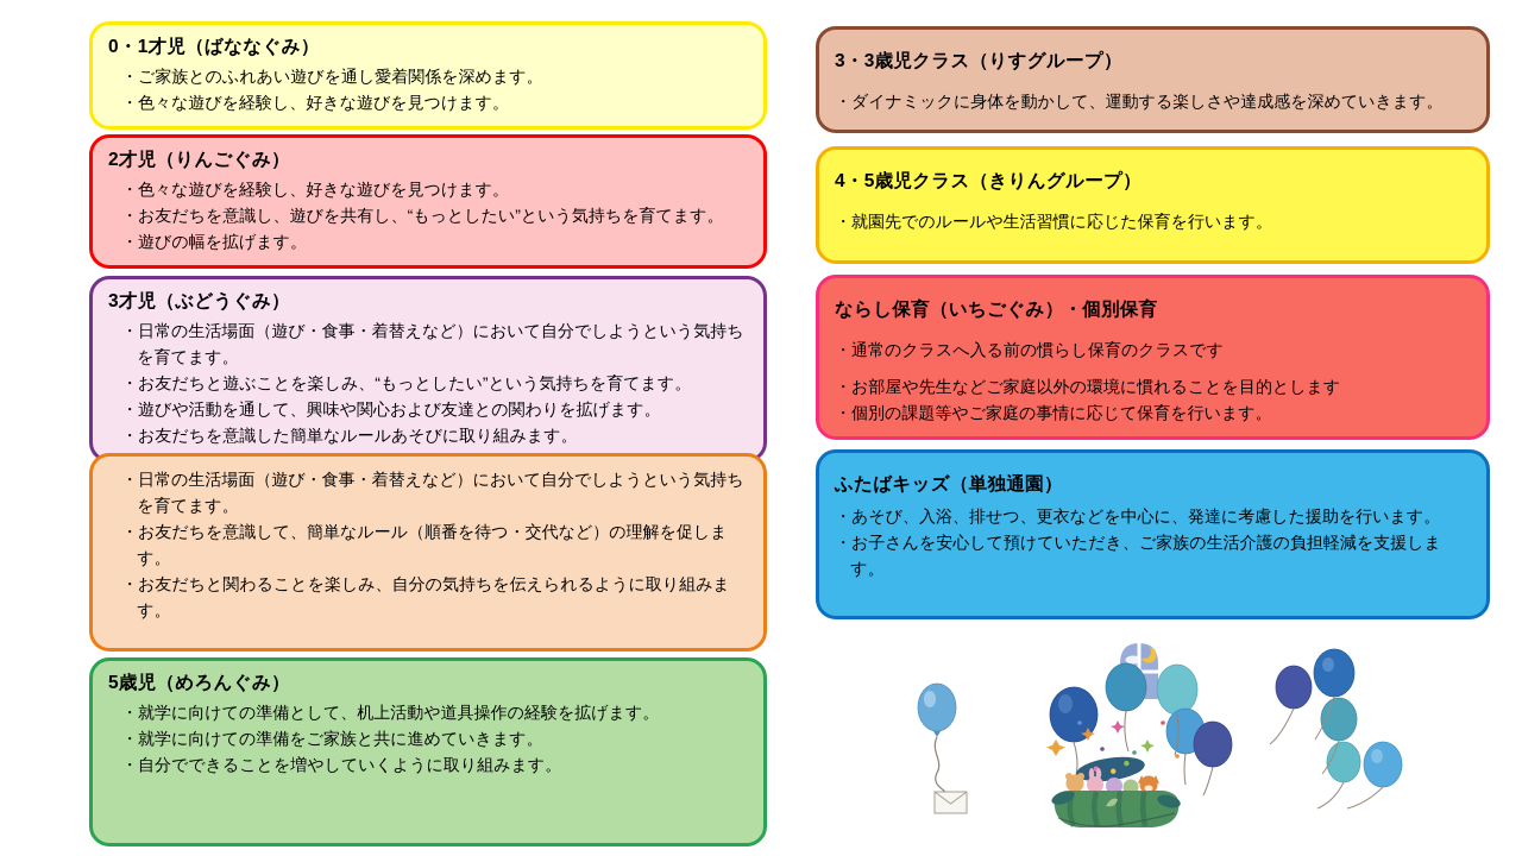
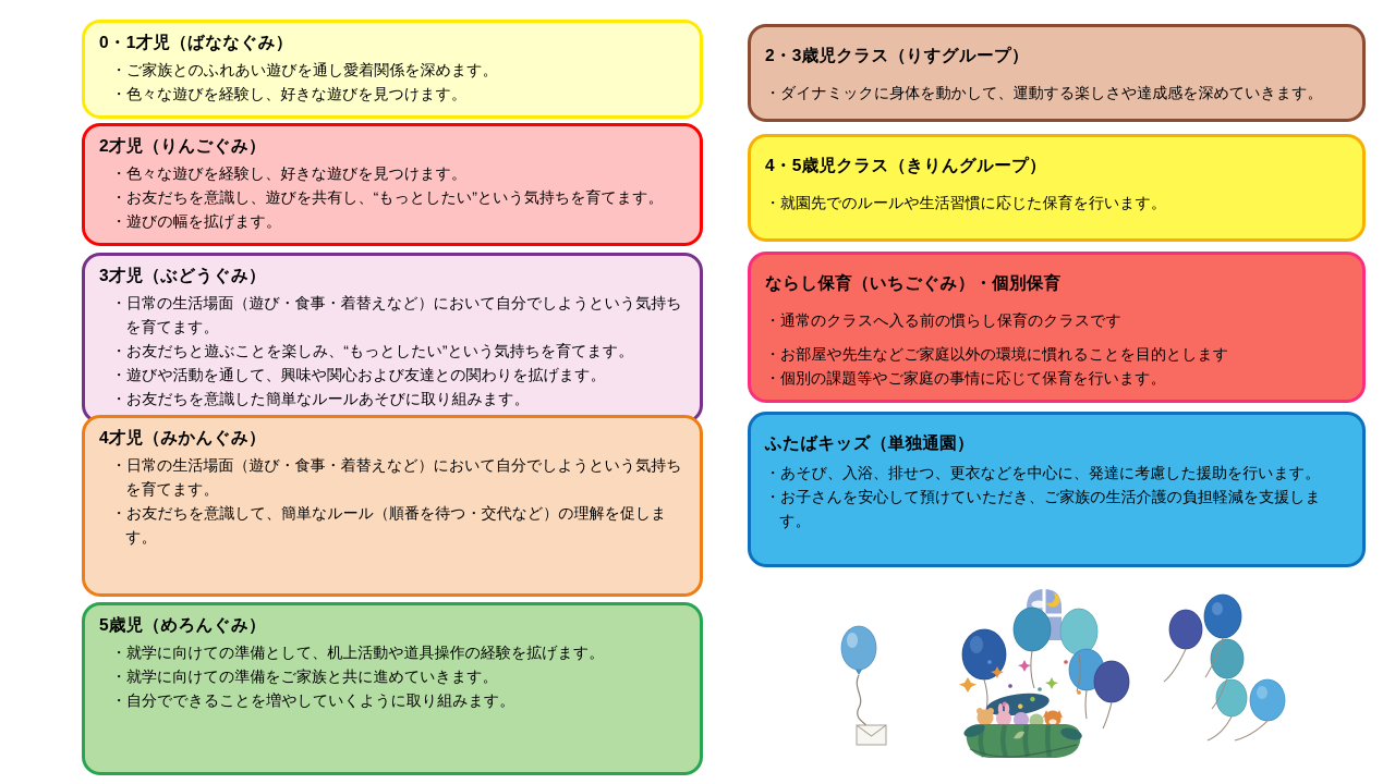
  0・1才児（ばななぐみ）
  ・ご家族とのふれあい遊びを通し愛着関係を深めます。
  ・色々な遊びを経験し、好きな遊びを見つけます。
  2才児（りんごぐみ）
  ・色々な遊びを経験し、好きな遊びを見つけます。
  ・お友だちを意識し、遊びを共有し、“もっとしたい”という気持ちを育てます。
  ・遊びの幅を拡げます。
  3才児（ぶどうぐみ）
  ・日常の生活場面（遊び・食事・着替えなど）において自分でしようという気持ちを育てます。
  ・お友だちと遊ぶことを楽しみ、“もっとしたい”という気持ちを育てます。
  ・遊びや活動を通して、興味や関心および友達との関わりを拡げます。
  ・お友だちを意識した簡単なルールあそびに取り組みます。
+ 4才児（みかんぐみ）
  ・日常の生活場面（遊び・食事・着替えなど）において自分でしようという気持ちを育てます。
  ・お友だちを意識して、簡単なルール（順番を待つ・交代など）の理解を促します。
- ・お友だちと関わることを楽しみ、自分の気持ちを伝えられるように取り組みます。
  5歳児（めろんぐみ）
  ・就学に向けての準備として、机上活動や道具操作の経験を拡げます。
  ・就学に向けての準備をご家族と共に進めていきます。
  ・自分でできることを増やしていくように取り組みます。
- 3・3歳児クラス（りすグループ）
+ 2・3歳児クラス（りすグループ）
  ・ダイナミックに身体を動かして、運動する楽しさや達成感を深めていきます。
  4・5歳児クラス（きりんグループ）
  ・就園先でのルールや生活習慣に応じた保育を行います。
  ならし保育（いちごぐみ）・個別保育
  ・通常のクラスへ入る前の慣らし保育のクラスです
  ・お部屋や先生などご家庭以外の環境に慣れることを目的とします
  ・個別の課題等やご家庭の事情に応じて保育を行います。
  ふたばキッズ（単独通園）
  ・あそび、入浴、排せつ、更衣などを中心に、発達に考慮した援助を行います。
  ・お子さんを安心して預けていただき、ご家族の生活介護の負担軽減を支援します。
